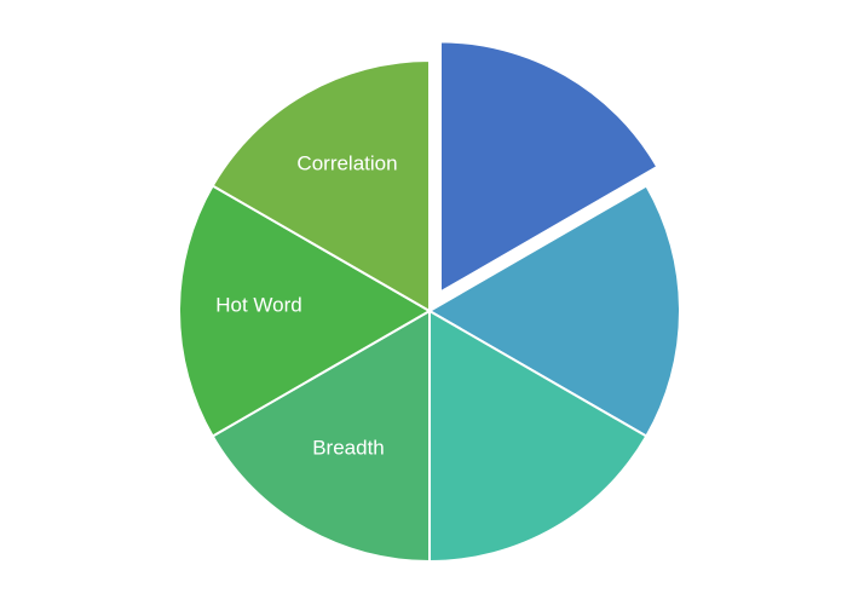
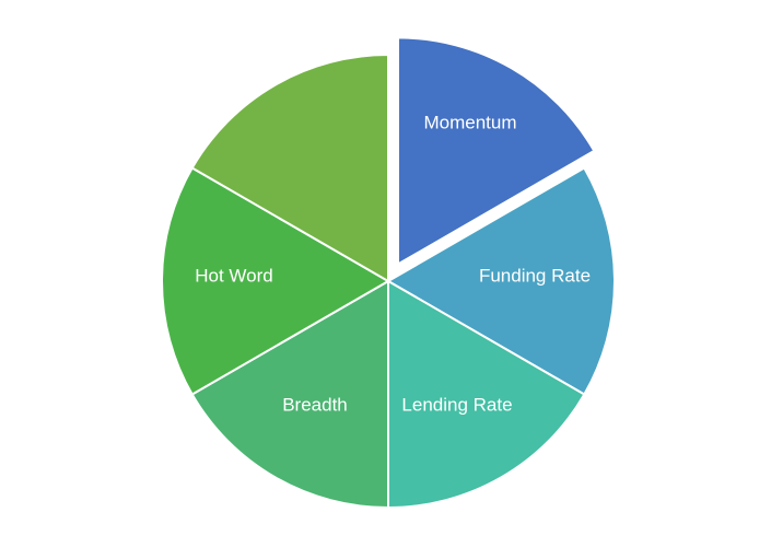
+ Momentum
+ Funding Rate
+ Lending Rate
  Breadth
  Hot Word
- Correlation
